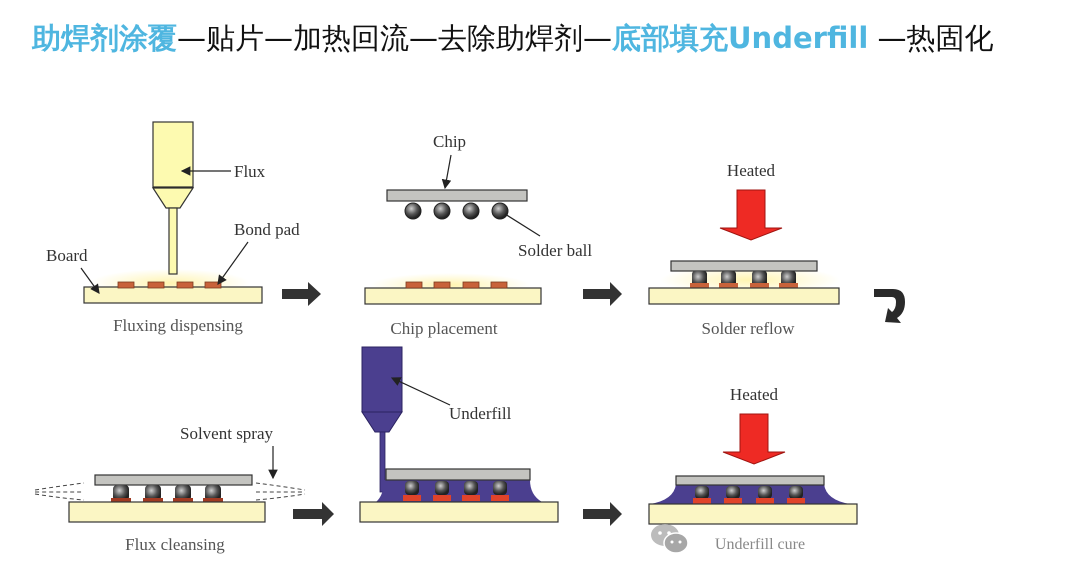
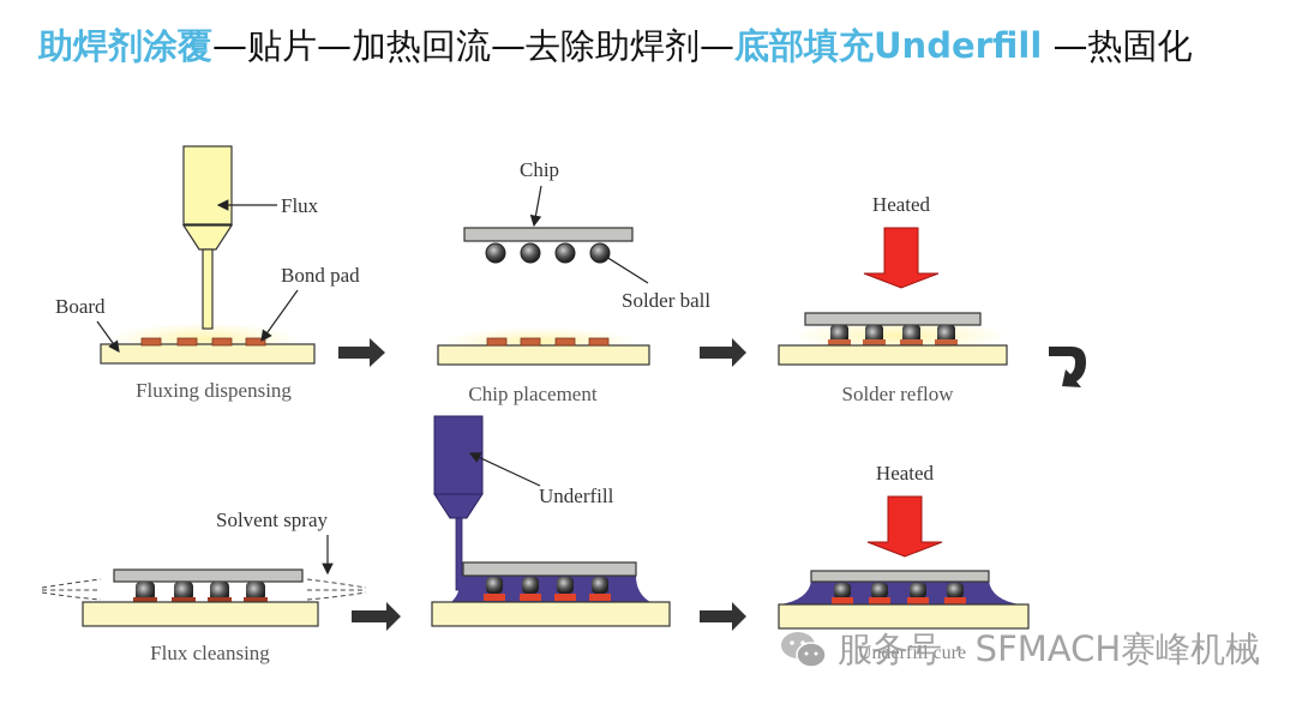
  助焊剂涂覆—贴片—加热回流—去除助焊剂—底部填充Underfill —热固化
  Flux
  Bond pad
  Board
  Fluxing dispensing
  Chip
  Solder ball
  Chip placement
  Heated
  Solder reflow
  Solvent spray
  Flux cleansing
  Underfill
  Heated
  Underfill cure
+ 服务号 · SFMACH赛峰机械
